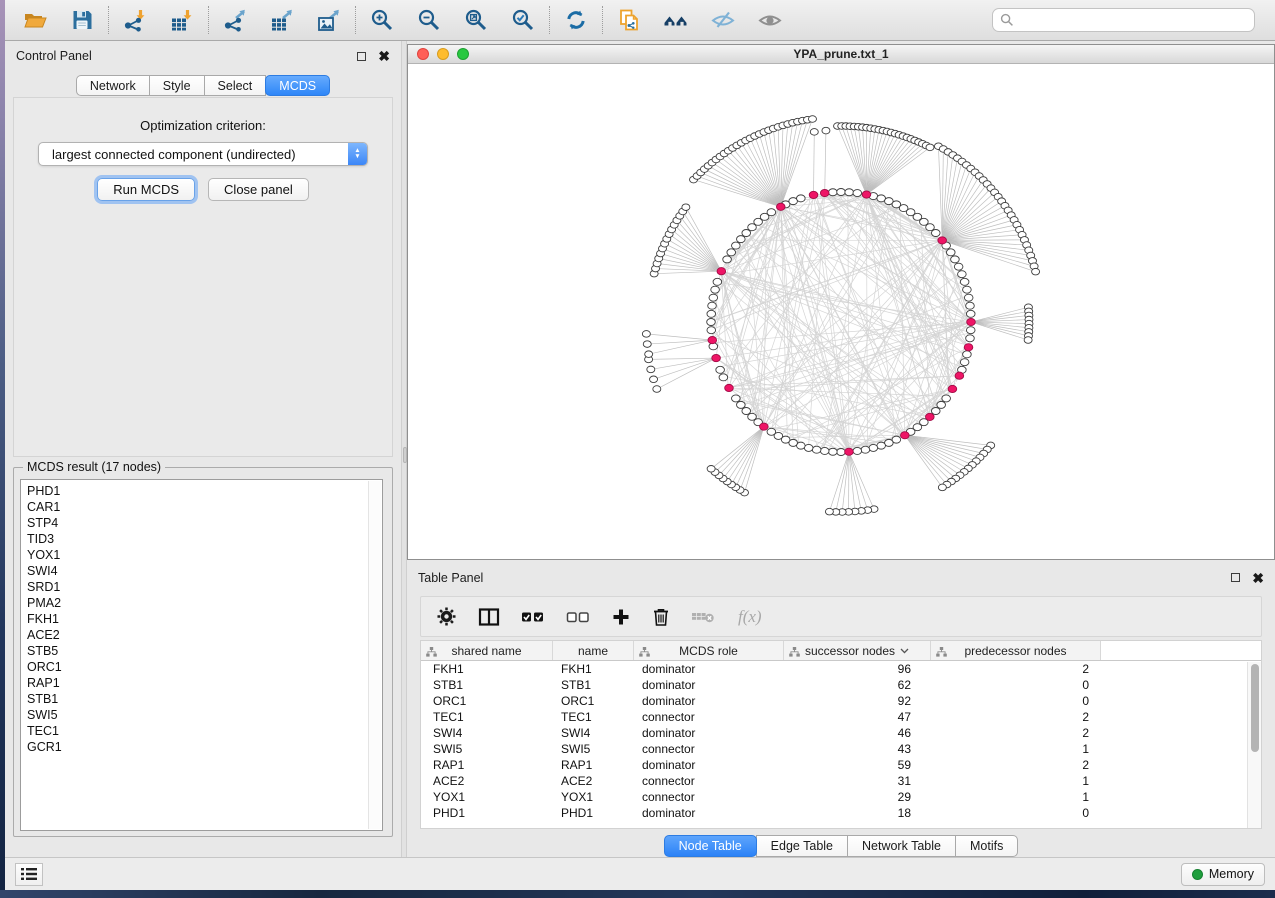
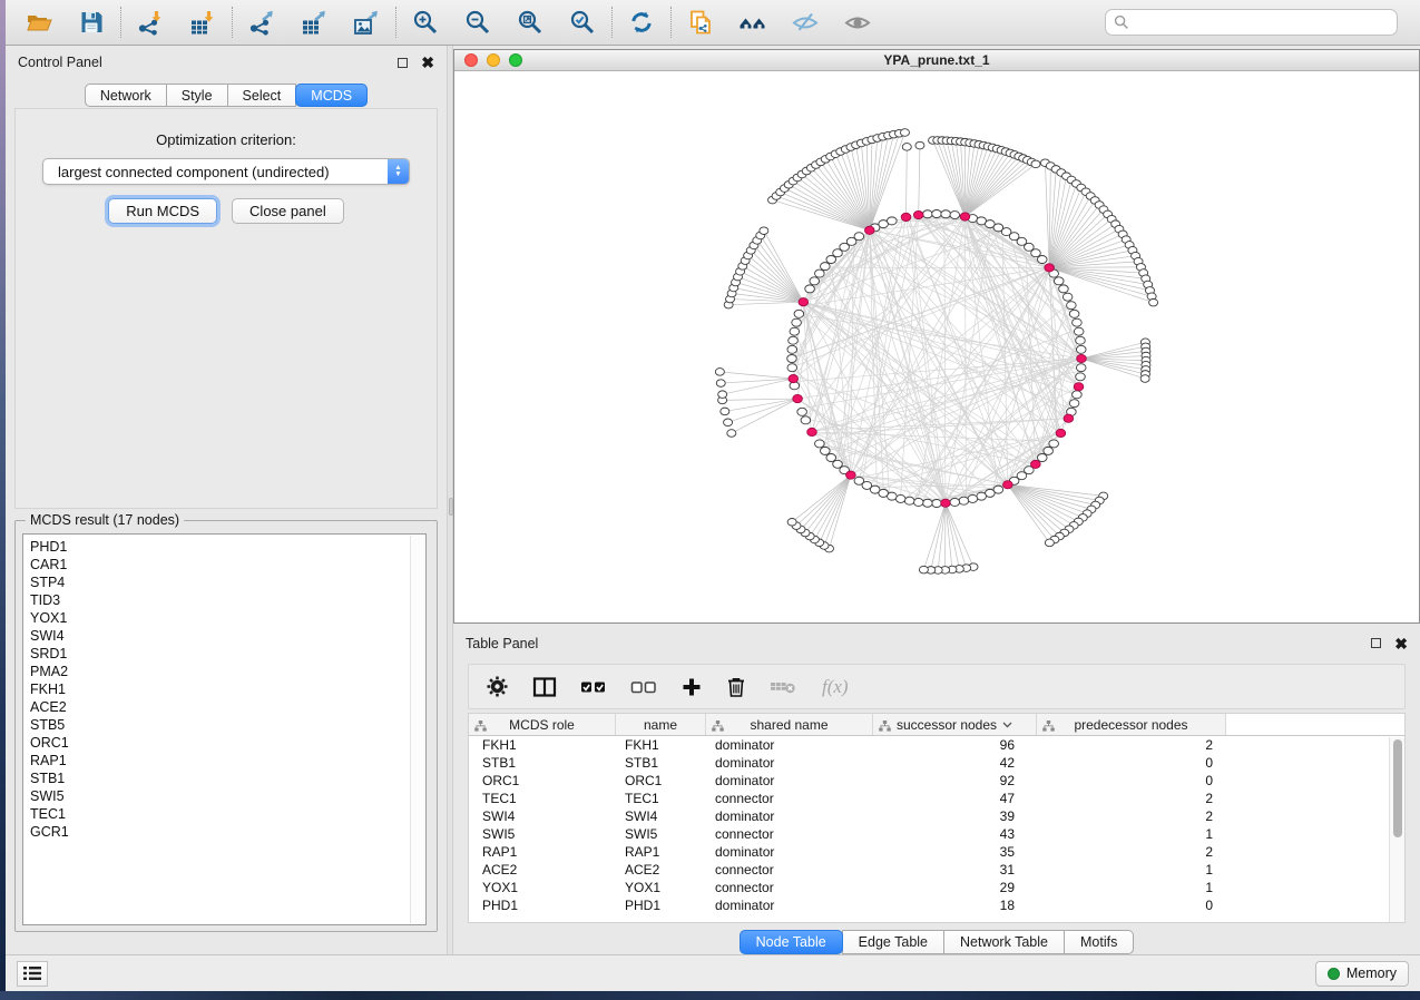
  Control Panel
  ✖
  Network
  Style
  Select
  MCDS
  Optimization criterion:
  largest connected component (undirected)
  Run MCDS
  Close panel
  MCDS result (17 nodes)
  PHD1
  CAR1
  STP4
  TID3
  YOX1
  SWI4
  SRD1
  PMA2
  FKH1
  ACE2
  STB5
  ORC1
  RAP1
  STB1
  SWI5
  TEC1
  GCR1
  YPA_prune.txt_1
  Table Panel
  ✖
  f(x)
- shared name
+ MCDS role
  name
- MCDS role
+ shared name
  successor nodes
  predecessor nodes
  FKH1
  FKH1
  dominator
  96
  2
  STB1
  STB1
  dominator
- 62
+ 42
  0
  ORC1
  ORC1
  dominator
  92
  0
  TEC1
  TEC1
  connector
  47
  2
  SWI4
  SWI4
  dominator
- 46
+ 39
  2
  SWI5
  SWI5
  connector
  43
  1
  RAP1
  RAP1
  dominator
- 59
+ 35
  2
  ACE2
  ACE2
  connector
  31
  1
  YOX1
  YOX1
  connector
  29
  1
  PHD1
  PHD1
  dominator
  18
  0
  Node Table
  Edge Table
  Network Table
  Motifs
  Memory
